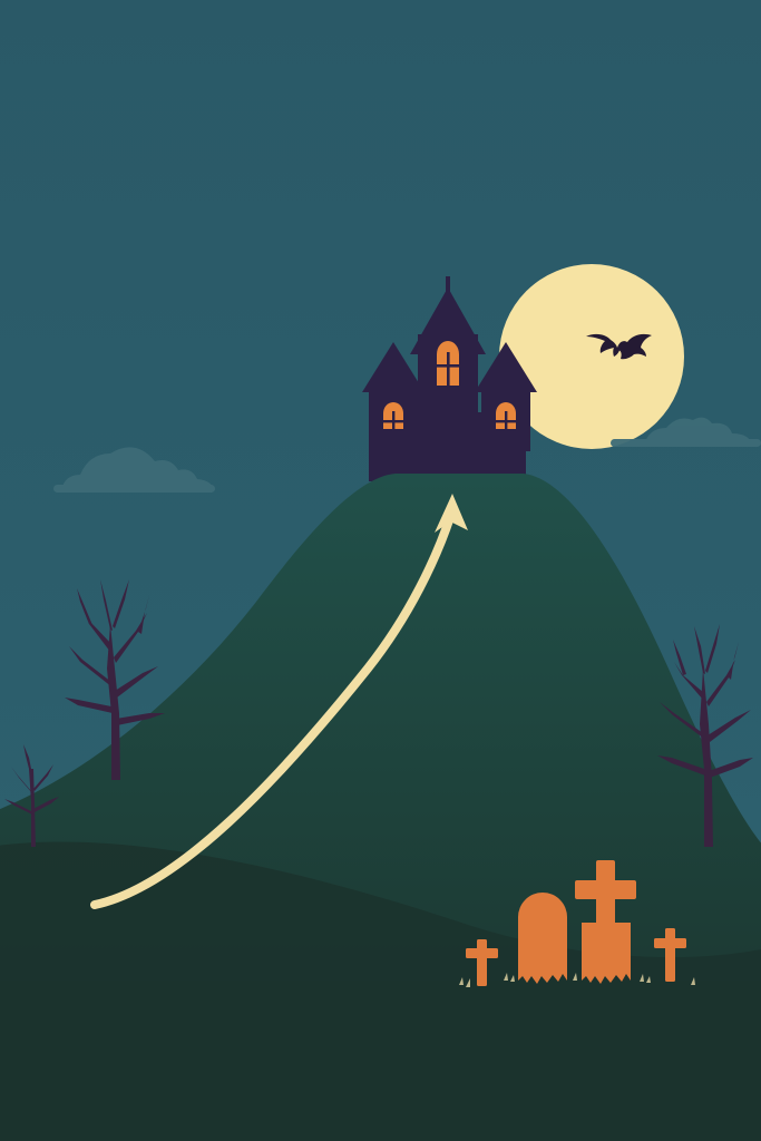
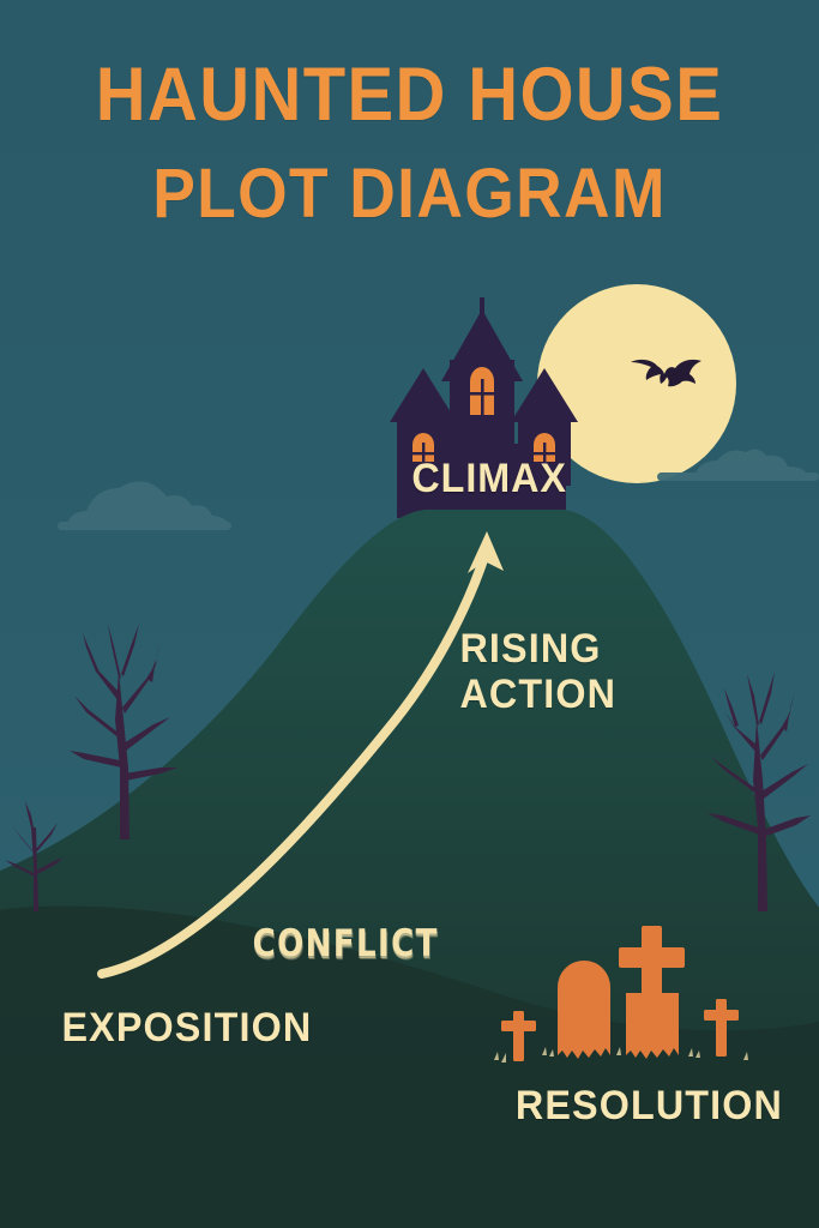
+ HAUNTED HOUSE
+ PLOT DIAGRAM
+ CLIMAX
+ RISING
+ ACTION
+ CONFLICT
+ EXPOSITION
+ RESOLUTION
